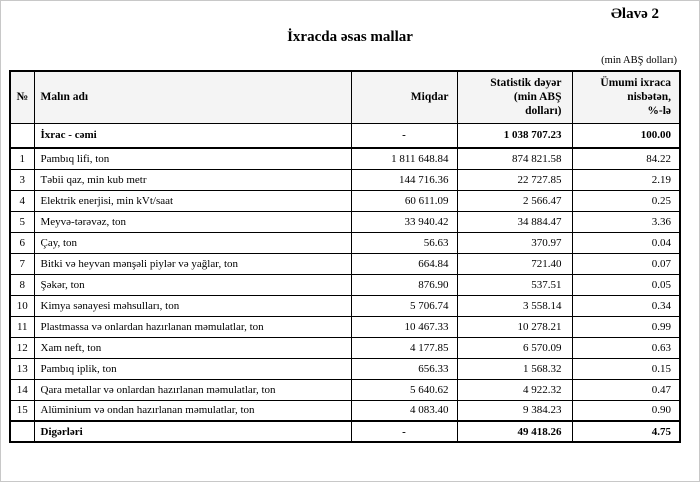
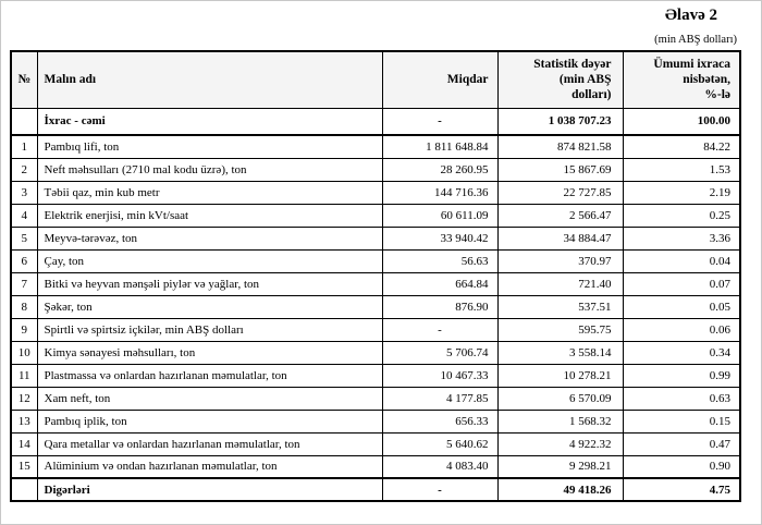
  Əlavə 2
- İxracda əsas mallar
  (min ABŞ dolları)
  №	Malın adı	Miqdar	Statistik dəyər (min ABŞ dolları)	Ümumi ixraca nisbətən, %-lə
  	İxrac - cəmi	-	1 038 707.23	100.00
  1	Pambıq lifi, ton	1 811 648.84	874 821.58	84.22
+ 2	Neft məhsulları (2710 mal kodu üzrə), ton	28 260.95	15 867.69	1.53
  3	Təbii qaz, min kub metr	144 716.36	22 727.85	2.19
  4	Elektrik enerjisi, min kVt/saat	60 611.09	2 566.47	0.25
  5	Meyvə-tərəvəz, ton	33 940.42	34 884.47	3.36
  6	Çay, ton	56.63	370.97	0.04
  7	Bitki və heyvan mənşəli piylər və yağlar, ton	664.84	721.40	0.07
  8	Şəkər, ton	876.90	537.51	0.05
+ 9	Spirtli və spirtsiz içkilər, min ABŞ dolları	-	595.75	0.06
  10	Kimya sənayesi məhsulları, ton	5 706.74	3 558.14	0.34
  11	Plastmassa və onlardan hazırlanan məmulatlar, ton	10 467.33	10 278.21	0.99
  12	Xam neft, ton	4 177.85	6 570.09	0.63
  13	Pambıq iplik, ton	656.33	1 568.32	0.15
  14	Qara metallar və onlardan hazırlanan məmulatlar, ton	5 640.62	4 922.32	0.47
- 15	Alüminium və ondan hazırlanan məmulatlar, ton	4 083.40	9 384.23	0.90
+ 15	Alüminium və ondan hazırlanan məmulatlar, ton	4 083.40	9 298.21	0.90
  	Digərləri	-	49 418.26	4.75
